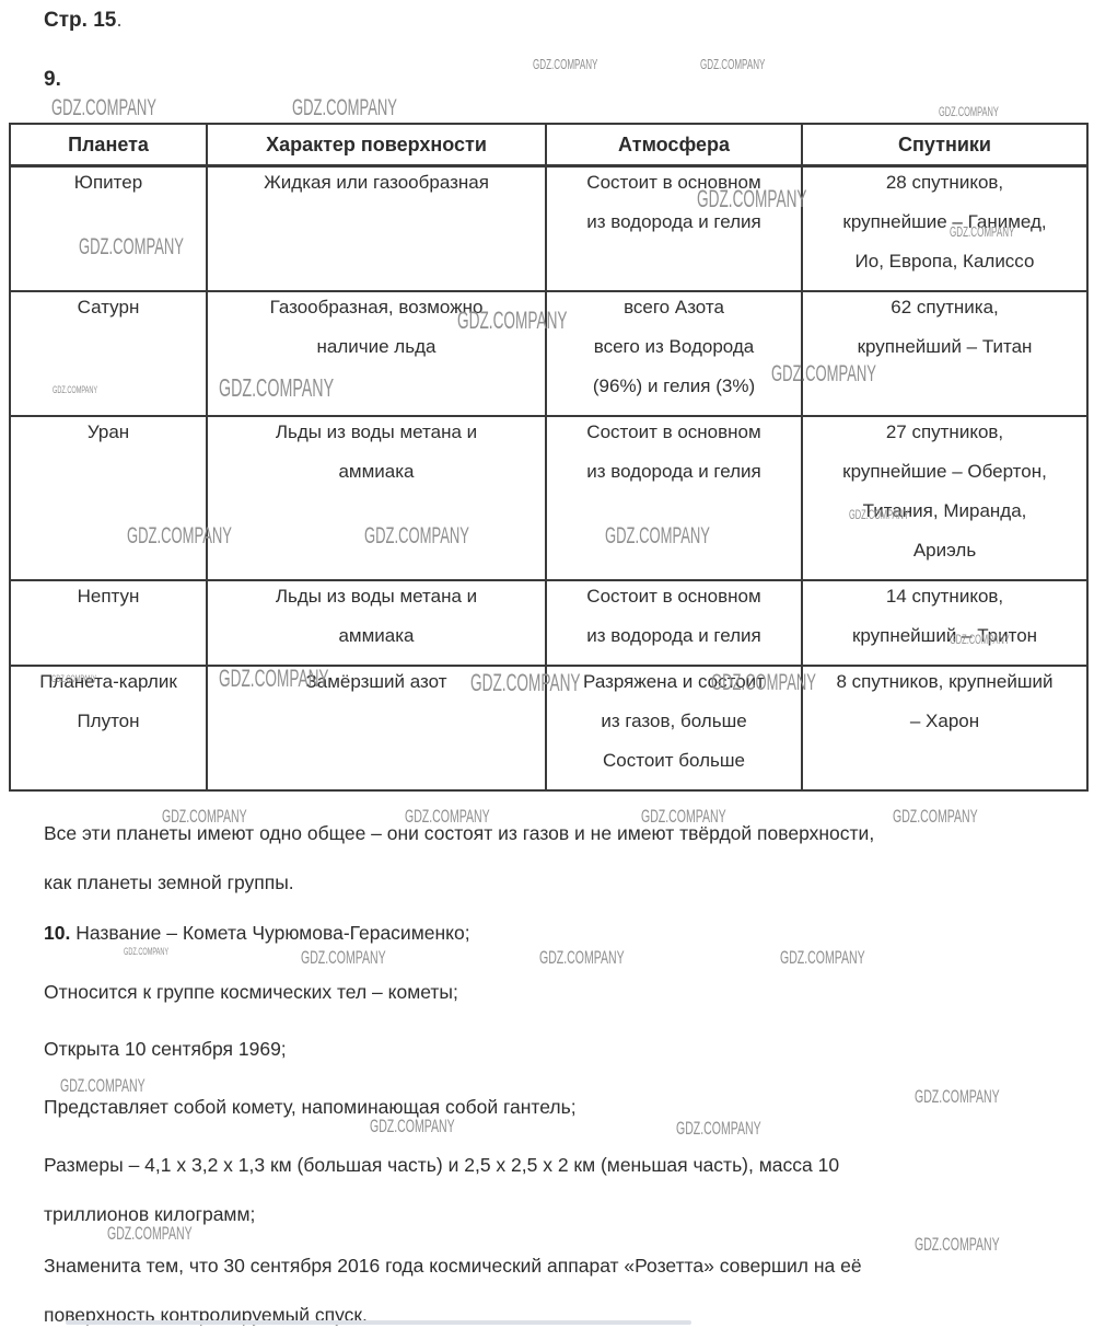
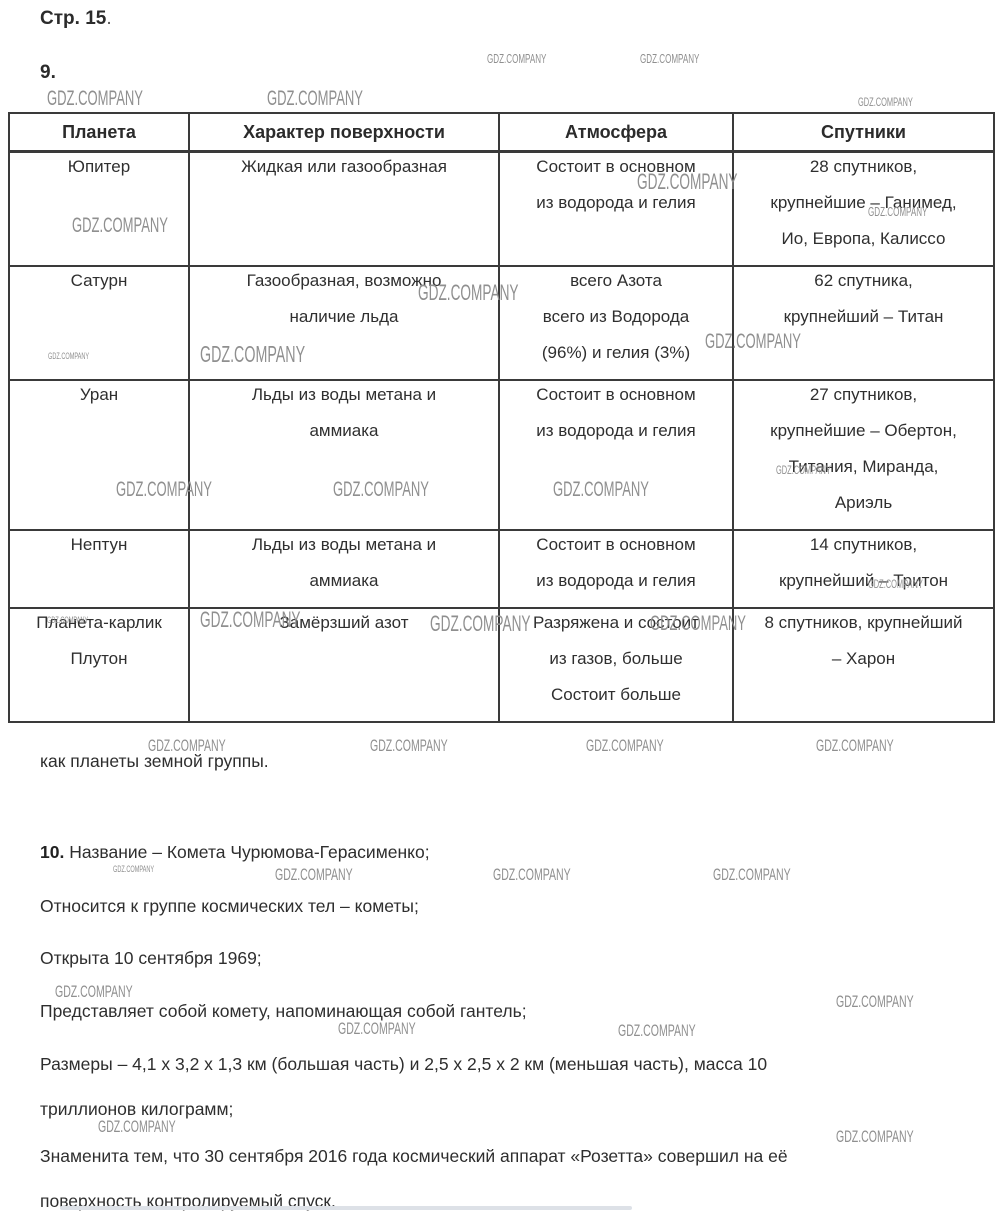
  Стр. 15.
  9.
  Планета	Характер поверхности	Атмосфера	Спутники
  Юпитер	Жидкая или газообразная	Состоит в основномиз водорода и гелия	28 спутников,крупнейшие – Ганимед,Ио, Европа, Калиссо
  Сатурн	Газообразная, возможноналичие льда	всего Азотавсего из Водорода(96%) и гелия (3%)	62 спутника,крупнейший – Титан
  Уран	Льды из воды метана иаммиака	Состоит в основномиз водорода и гелия	27 спутников,крупнейшие – Обертон,Титания, Миранда,Ариэль
  Нептун	Льды из воды метана иаммиака	Состоит в основномиз водорода и гелия	14 спутников,крупнейший – Тритон
  Планета-карликПлутон	Замёрзший азот	Разряжена и состоитиз газов, большеСостоит больше	8 спутников, крупнейший– Харон
- Все эти планеты имеют одно общее – они состоят из газов и не имеют твёрдой поверхности,
  как планеты земной группы.
  10. Название – Комета Чурюмова-Герасименко;
  Относится к группе космических тел – кометы;
  Открыта 10 сентября 1969;
  Представляет собой комету, напоминающая собой гантель;
  Размеры – 4,1 х 3,2 х 1,3 км (большая часть) и 2,5 х 2,5 х 2 км (меньшая часть), масса 10
  триллионов килограмм;
  Знаменита тем, что 30 сентября 2016 года космический аппарат «Розетта» совершил на её
  поверхность контролируемый спуск.
  GDZ.COMPANY
  GDZ.COMPANY
  GDZ.COMPANY
  GDZ.COMPANY
  GDZ.COMPANY
  GDZ.COMPANY
  GDZ.COMPANY
  GDZ.COMPANY
  GDZ.COMPANY
  GDZ.COMPANY
  GDZ.COMPANY
  GDZ.COMPANY
  GDZ.COMPANY
  GDZ.COMPANY
  GDZ.COMPANY
  GDZ.COMPANY
  GDZ.COMPANY
  GDZ.COMPANY
  GDZ.COMPANY
  GDZ.COMPANY
  GDZ.COMPANY
  GDZ.COMPANY
  GDZ.COMPANY
  GDZ.COMPANY
  GDZ.COMPANY
  GDZ.COMPANY
  GDZ.COMPANY
  GDZ.COMPANY
  GDZ.COMPANY
  GDZ.COMPANY
  GDZ.COMPANY
  GDZ.COMPANY
  GDZ.COMPANY
  GDZ.COMPANY
  GDZ.COMPANY
